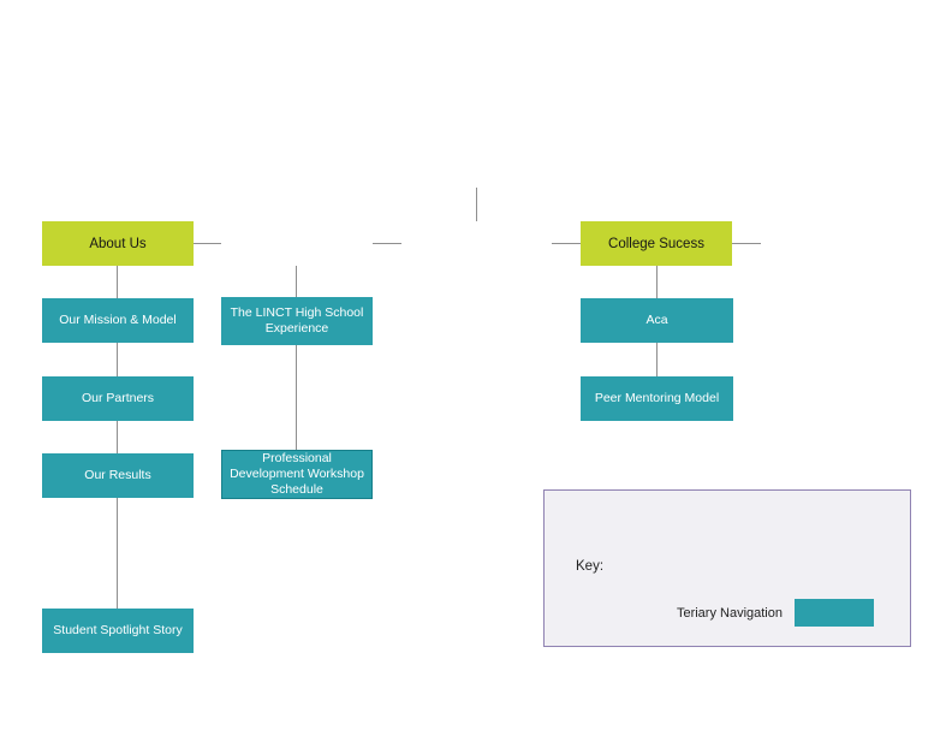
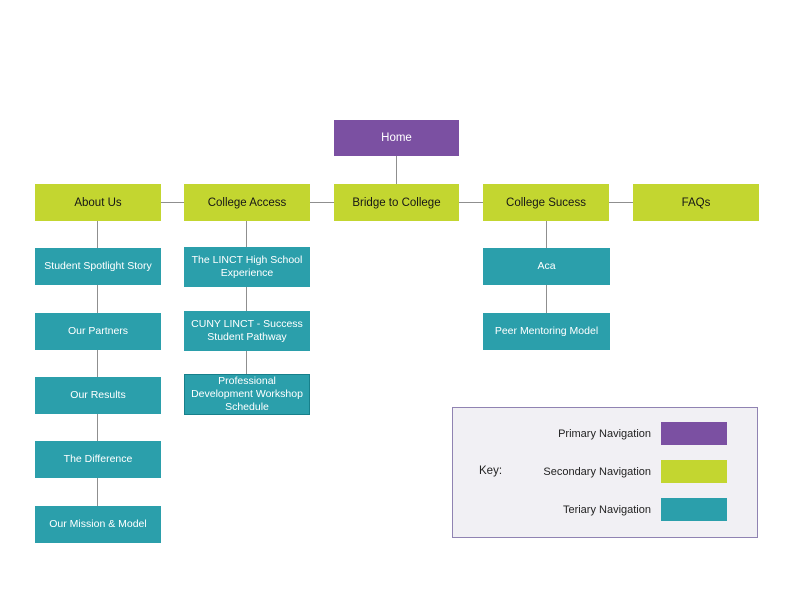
+ Home
  About Us
+ College Access
+ Bridge to College
  College Sucess
+ FAQs
- Our Mission & Model
+ Student Spotlight Story
  Our Partners
  Our Results
+ The Difference
- Student Spotlight Story
+ Our Mission & Model
  The LINCT High School Experience
+ CUNY LINCT - Success Student Pathway
  Professional Development Workshop Schedule
  Aca
  Peer Mentoring Model
  Key:
+ Primary Navigation
+ Secondary Navigation
  Teriary Navigation
